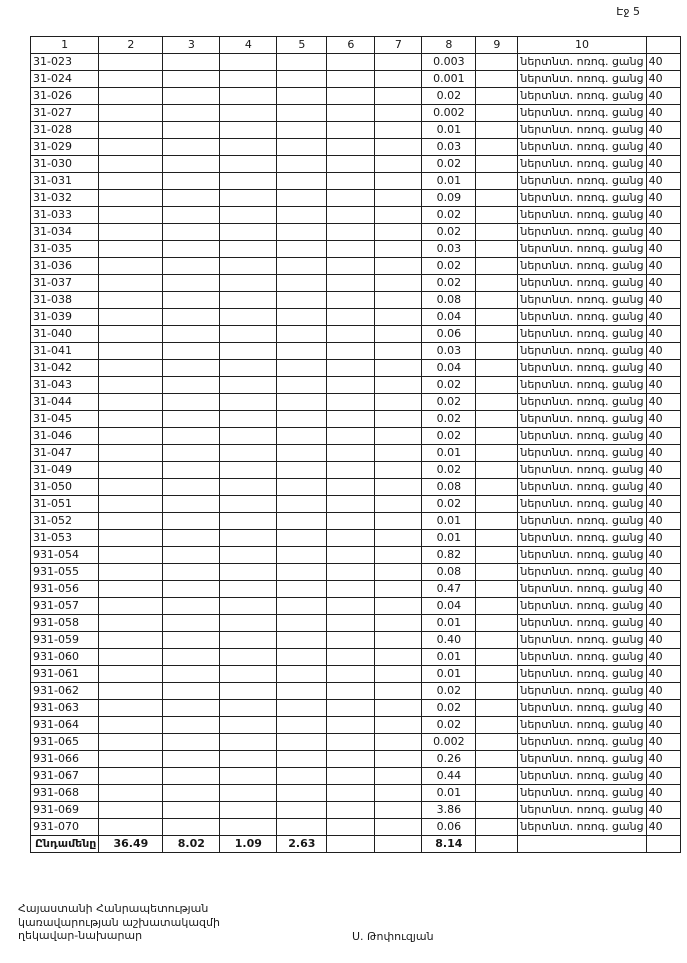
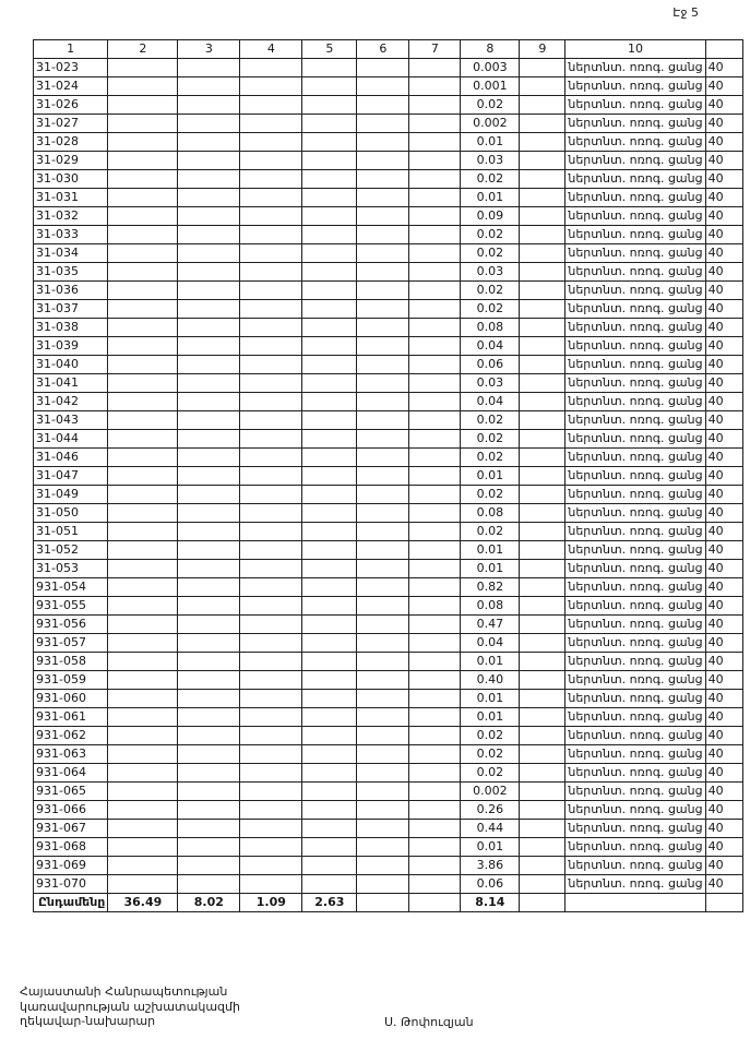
  Էջ 5
  1	2	3	4	5	6	7	8	9	10
  31-023							0.003		ներտնտ. ոռոգ. ցանց	40
  31-024							0.001		ներտնտ. ոռոգ. ցանց	40
  31-026							0.02		ներտնտ. ոռոգ. ցանց	40
  31-027							0.002		ներտնտ. ոռոգ. ցանց	40
  31-028							0.01		ներտնտ. ոռոգ. ցանց	40
  31-029							0.03		ներտնտ. ոռոգ. ցանց	40
  31-030							0.02		ներտնտ. ոռոգ. ցանց	40
  31-031							0.01		ներտնտ. ոռոգ. ցանց	40
  31-032							0.09		ներտնտ. ոռոգ. ցանց	40
  31-033							0.02		ներտնտ. ոռոգ. ցանց	40
  31-034							0.02		ներտնտ. ոռոգ. ցանց	40
  31-035							0.03		ներտնտ. ոռոգ. ցանց	40
  31-036							0.02		ներտնտ. ոռոգ. ցանց	40
  31-037							0.02		ներտնտ. ոռոգ. ցանց	40
  31-038							0.08		ներտնտ. ոռոգ. ցանց	40
  31-039							0.04		ներտնտ. ոռոգ. ցանց	40
  31-040							0.06		ներտնտ. ոռոգ. ցանց	40
  31-041							0.03		ներտնտ. ոռոգ. ցանց	40
  31-042							0.04		ներտնտ. ոռոգ. ցանց	40
  31-043							0.02		ներտնտ. ոռոգ. ցանց	40
  31-044							0.02		ներտնտ. ոռոգ. ցանց	40
- 31-045							0.02		ներտնտ. ոռոգ. ցանց	40
  31-046							0.02		ներտնտ. ոռոգ. ցանց	40
  31-047							0.01		ներտնտ. ոռոգ. ցանց	40
  31-049							0.02		ներտնտ. ոռոգ. ցանց	40
  31-050							0.08		ներտնտ. ոռոգ. ցանց	40
  31-051							0.02		ներտնտ. ոռոգ. ցանց	40
  31-052							0.01		ներտնտ. ոռոգ. ցանց	40
  31-053							0.01		ներտնտ. ոռոգ. ցանց	40
  931-054							0.82		ներտնտ. ոռոգ. ցանց	40
  931-055							0.08		ներտնտ. ոռոգ. ցանց	40
  931-056							0.47		ներտնտ. ոռոգ. ցանց	40
  931-057							0.04		ներտնտ. ոռոգ. ցանց	40
  931-058							0.01		ներտնտ. ոռոգ. ցանց	40
  931-059							0.40		ներտնտ. ոռոգ. ցանց	40
  931-060							0.01		ներտնտ. ոռոգ. ցանց	40
  931-061							0.01		ներտնտ. ոռոգ. ցանց	40
  931-062							0.02		ներտնտ. ոռոգ. ցանց	40
  931-063							0.02		ներտնտ. ոռոգ. ցանց	40
  931-064							0.02		ներտնտ. ոռոգ. ցանց	40
  931-065							0.002		ներտնտ. ոռոգ. ցանց	40
  931-066							0.26		ներտնտ. ոռոգ. ցանց	40
  931-067							0.44		ներտնտ. ոռոգ. ցանց	40
  931-068							0.01		ներտնտ. ոռոգ. ցանց	40
  931-069							3.86		ներտնտ. ոռոգ. ցանց	40
  931-070							0.06		ներտնտ. ոռոգ. ցանց	40
  Ընդամենը	36.49	8.02	1.09	2.63			8.14
  Հայաստանի Հանրապետության
  կառավարության աշխատակազմի
  ղեկավար-նախարար
  Ս. Թոփուզյան
